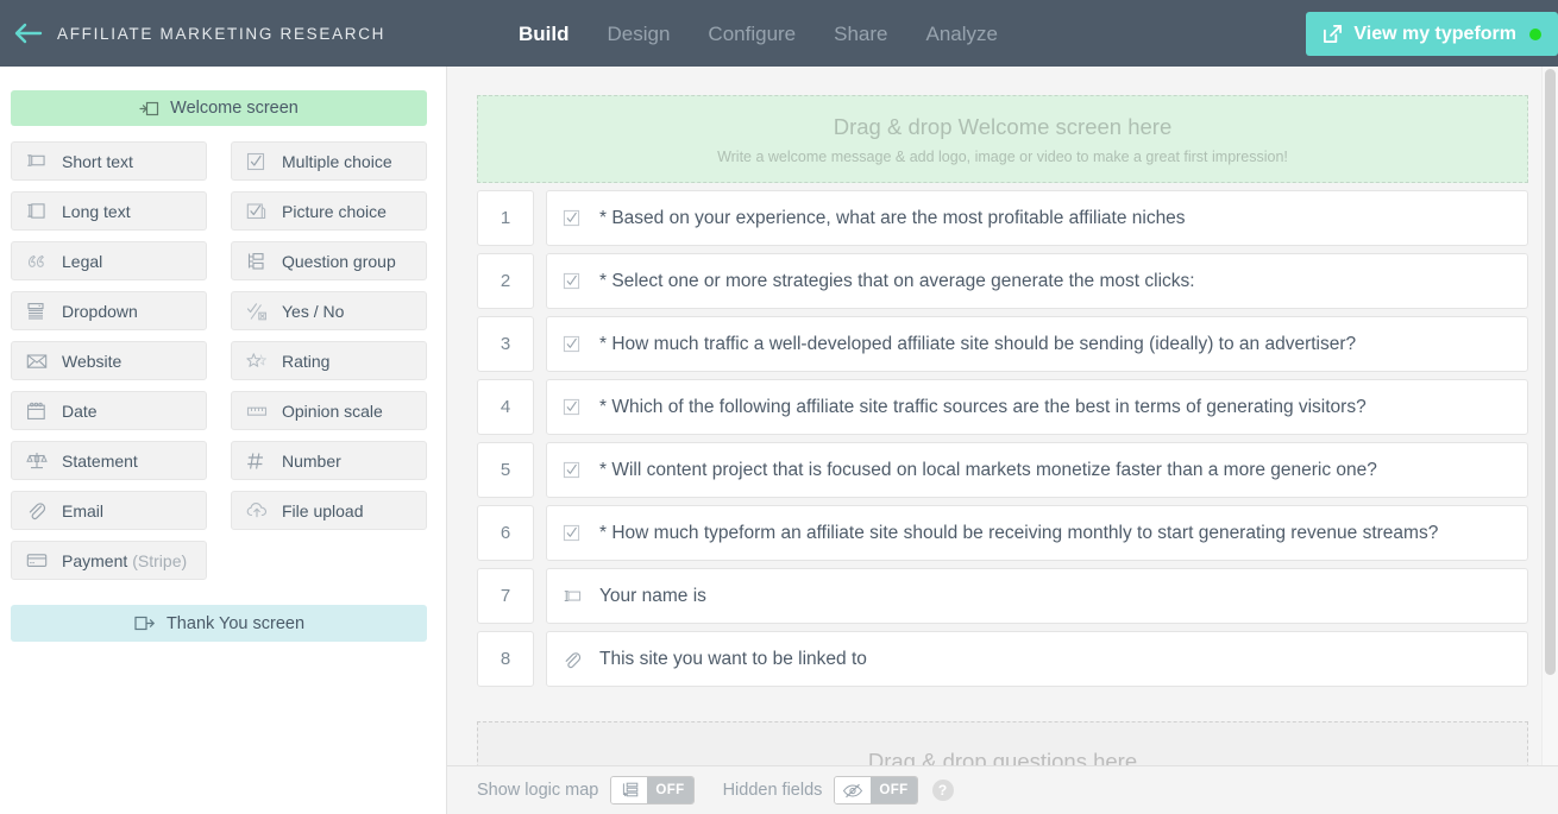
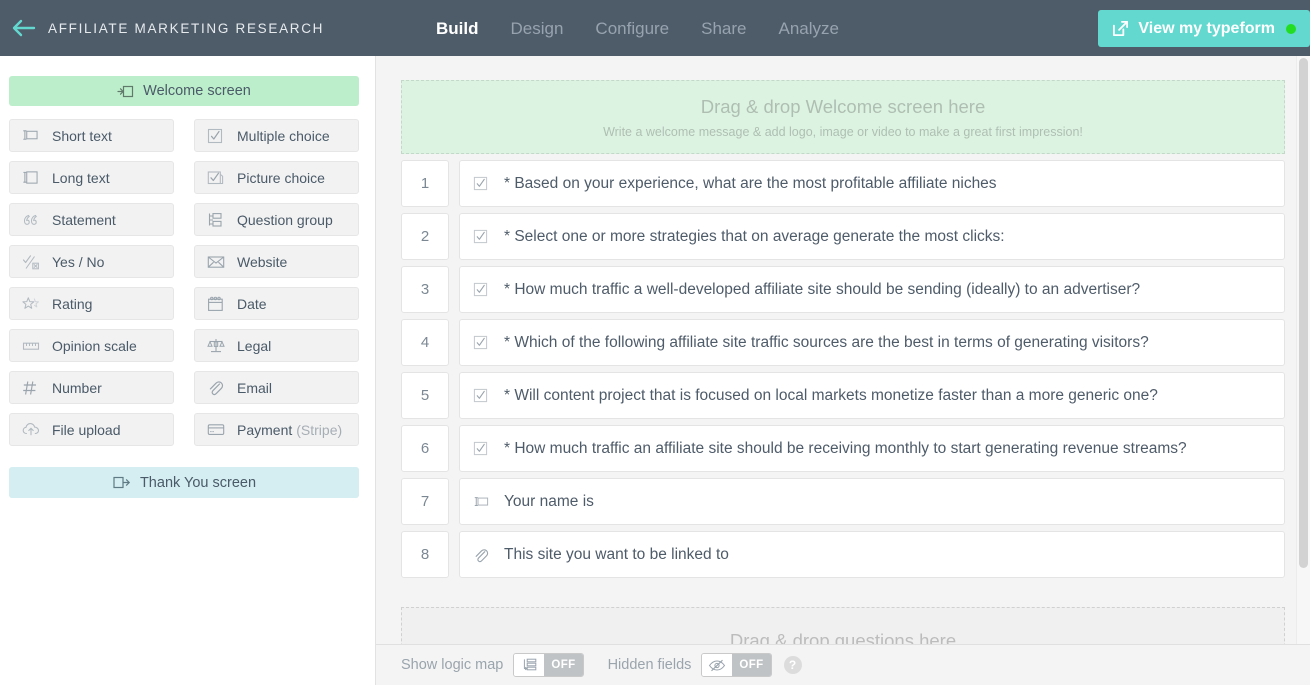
  AFFILIATE MARKETING RESEARCH
  Build
  Design
  Configure
  Share
  Analyze
  View my typeform
  Welcome screen
  Short text
  Multiple choice
  Long text
  Picture choice
- Legal
+ Statement
  Question group
- Dropdown
  Yes / No
  Website
  Rating
  Date
  Opinion scale
- Statement
+ Legal
  Number
  Email
  File upload
  Payment
  (Stripe)
  Thank You screen
  Drag & drop Welcome screen here
  Write a welcome message & add logo, image or video to make a great first impression!
  1
  * Based on your experience, what are the most profitable affiliate niches
  2
  * Select one or more strategies that on average generate the most clicks:
  3
  * How much traffic a well-developed affiliate site should be sending (ideally) to an advertiser?
  4
  * Which of the following affiliate site traffic sources are the best in terms of generating visitors?
  5
  * Will content project that is focused on local markets monetize faster than a more generic one?
  6
- * How much typeform an affiliate site should be receiving monthly to start generating revenue streams?
+ * How much traffic an affiliate site should be receiving monthly to start generating revenue streams?
  7
  Your name is
  8
  This site you want to be linked to
  Drag & drop questions here
  Show logic map
  OFF
  Hidden fields
  OFF
  ?
